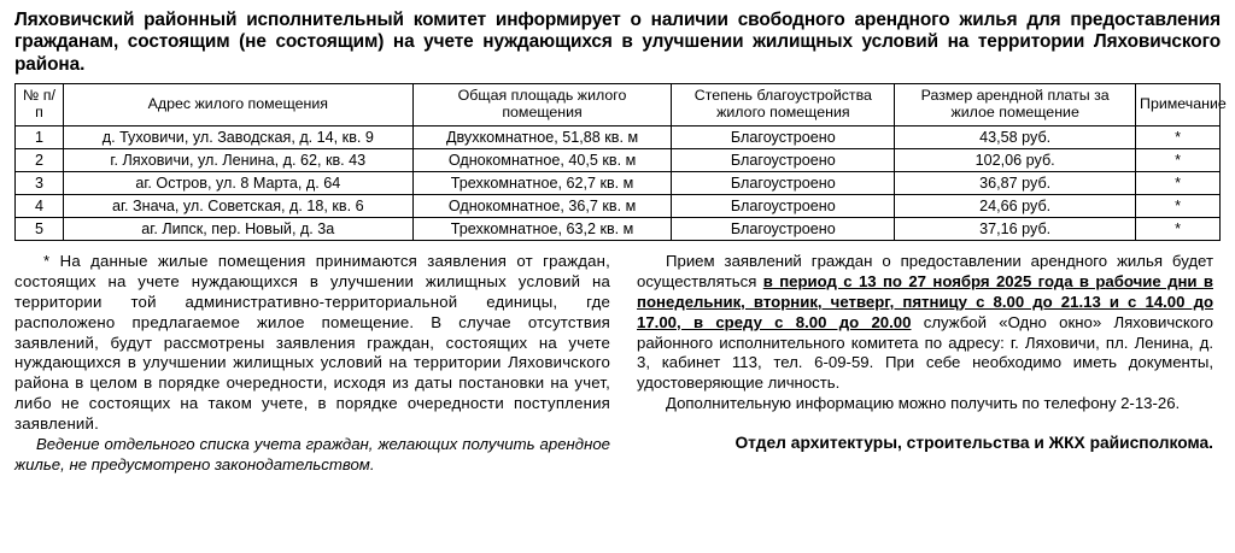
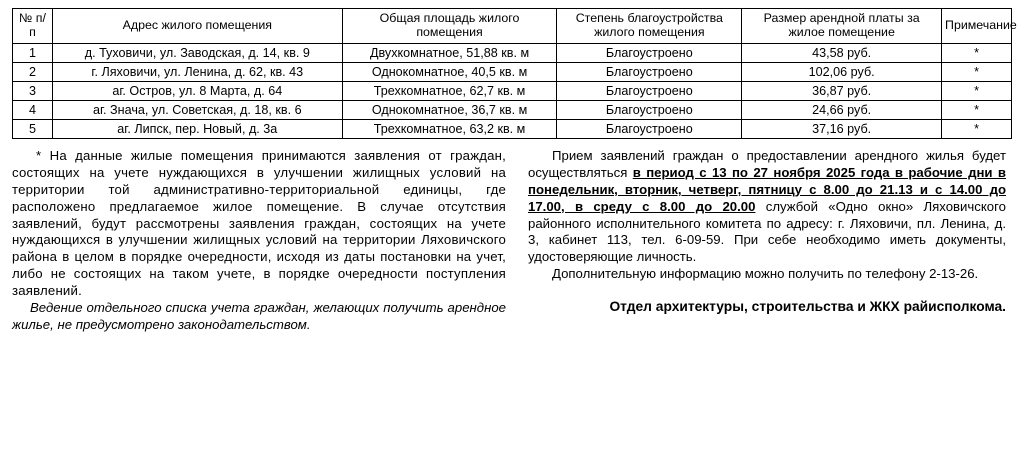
- Ляховичский районный исполнительный комитет информирует о наличии свободного арендного жилья для предоставления гражданам, состоящим (не состоящим) на учете нуждающихся в улучшении жилищных условий на территории Ляховичского района.
  № п/п	Адрес жилого помещения	Общая площадь жилого помещения	Степень благоустройства жилого помещения	Размер арендной платы за жилое помещение	Примечание
  1	д. Туховичи, ул. Заводская, д. 14, кв. 9	Двухкомнатное, 51,88 кв. м	Благоустроено	43,58 руб.	*
  2	г. Ляховичи, ул. Ленина, д. 62, кв. 43	Однокомнатное, 40,5 кв. м	Благоустроено	102,06 руб.	*
  3	аг. Остров, ул. 8 Марта, д. 64	Трехкомнатное, 62,7 кв. м	Благоустроено	36,87 руб.	*
  4	аг. Знача, ул. Советская, д. 18, кв. 6	Однокомнатное, 36,7 кв. м	Благоустроено	24,66 руб.	*
  5	аг. Липск, пер. Новый, д. 3а	Трехкомнатное, 63,2 кв. м	Благоустроено	37,16 руб.	*
  * На данные жилые помещения принимаются заявления от граждан, состоящих на учете нуждающихся в улучшении жилищных условий на территории той административно-территориальной единицы, где расположено предлагаемое жилое помещение. В случае отсутствия заявлений, будут рассмотрены заявления граждан, состоящих на учете нуждающихся в улучшении жилищных условий на территории Ляховичского района в целом в порядке очередности, исходя из даты постановки на учет, либо не состоящих на таком учете, в порядке очередности поступления заявлений.
  Ведение отдельного списка учета граждан, желающих получить арендное жилье, не предусмотрено законодательством.
  Прием заявлений граждан о предоставлении арендного жилья будет осуществляться в период с 13 по 27 ноября 2025 года в рабочие дни в понедельник, вторник, четверг, пятницу с 8.00 до 21.13 и с 14.00 до 17.00, в среду с 8.00 до 20.00 службой «Одно окно» Ляховичского районного исполнительного комитета по адресу: г. Ляховичи, пл. Ленина, д. 3, кабинет 113, тел. 6-09-59. При себе необходимо иметь документы, удостоверяющие личность.
  Дополнительную информацию можно получить по телефону 2-13-26.
  Отдел архитектуры, строительства и ЖКХ райисполкома.
